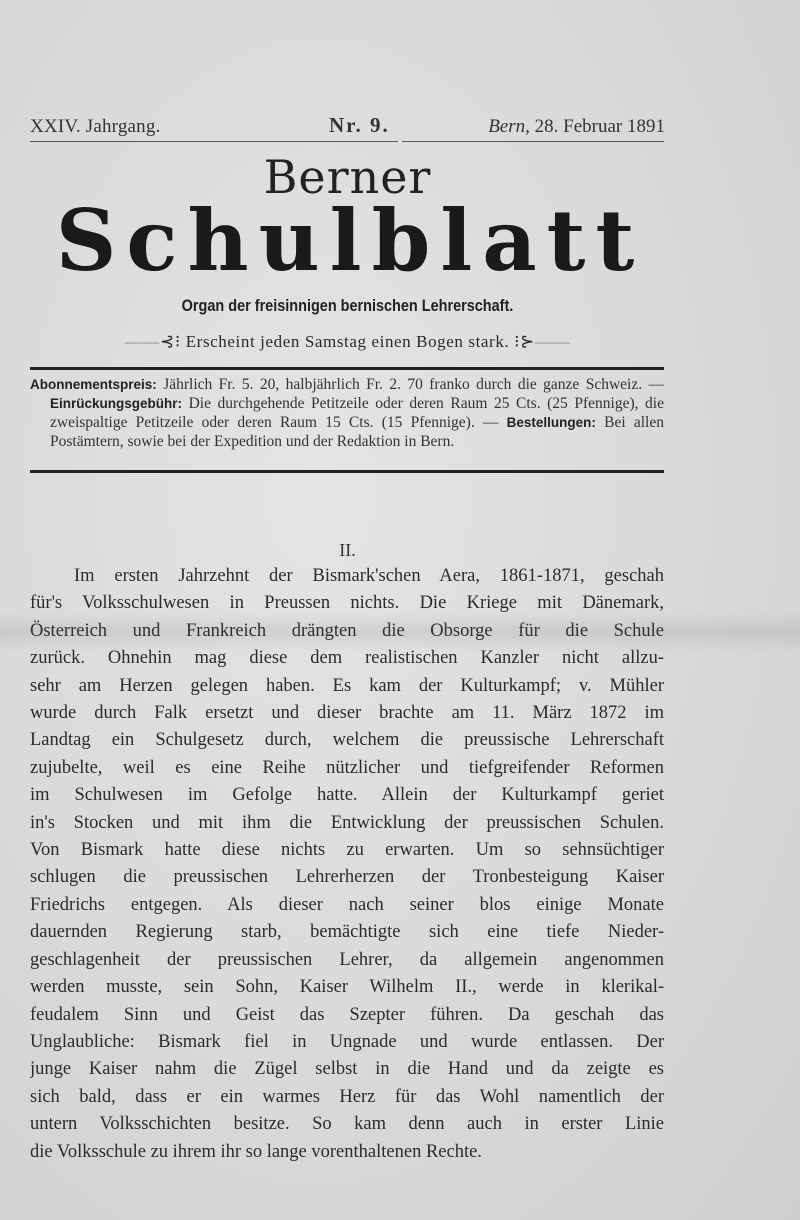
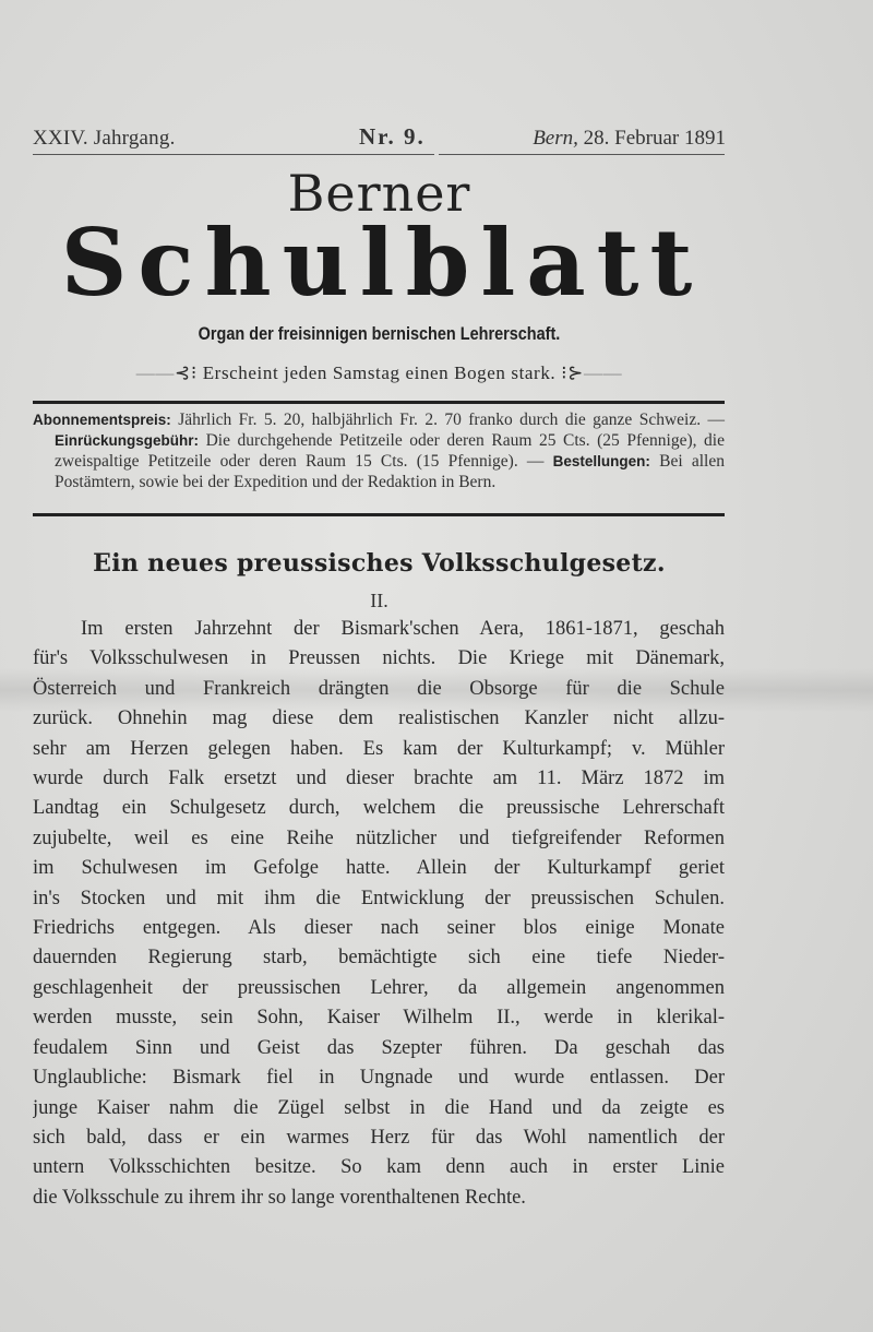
  XXIV. Jahrgang.
  Nr. 9.
  Bern, 28. Februar 1891
  Berner
  Schulblatt
  Organ der freisinnigen bernischen Lehrerschaft.
  ——⊰⁝ Erscheint jeden Samstag einen Bogen stark. ⁝⊱——
  Abonnementspreis: Jährlich Fr. 5. 20, halbjährlich Fr. 2. 70 franko durch die ganze Schweiz. — Einrückungsgebühr: Die durchgehende Petitzeile oder deren Raum 25 Cts. (25 Pfennige), die zweispaltige Petitzeile oder deren Raum 15 Cts. (15 Pfennige). — Bestellungen: Bei allen Postämtern, sowie bei der Expedition und der Redaktion in Bern.
+ Ein neues preussisches Volksschulgesetz.
  II.
  Im ersten Jahrzehnt der Bismark'schen Aera, 1861-1871, geschah
  für's Volksschulwesen in Preussen nichts. Die Kriege mit Dänemark,
  zurück. Ohnehin mag diese dem realistischen Kanzler nicht allzu-
  sehr am Herzen gelegen haben. Es kam der Kulturkampf; v. Mühler
  wurde durch Falk ersetzt und dieser brachte am 11. März 1872 im
  Landtag ein Schulgesetz durch, welchem die preussische Lehrerschaft
  zujubelte, weil es eine Reihe nützlicher und tiefgreifender Reformen
  im Schulwesen im Gefolge hatte. Allein der Kulturkampf geriet
  in's Stocken und mit ihm die Entwicklung der preussischen Schulen.
- Von Bismark hatte diese nichts zu erwarten. Um so sehnsüchtiger
- schlugen die preussischen Lehrerherzen der Tronbesteigung Kaiser
  Friedrichs entgegen. Als dieser nach seiner blos einige Monate
  dauernden Regierung starb, bemächtigte sich eine tiefe Nieder-
  geschlagenheit der preussischen Lehrer, da allgemein angenommen
  werden musste, sein Sohn, Kaiser Wilhelm II., werde in klerikal-
  feudalem Sinn und Geist das Szepter führen. Da geschah das
  Unglaubliche: Bismark fiel in Ungnade und wurde entlassen. Der
  junge Kaiser nahm die Zügel selbst in die Hand und da zeigte es
  sich bald, dass er ein warmes Herz für das Wohl namentlich der
  untern Volksschichten besitze. So kam denn auch in erster Linie
  die Volksschule zu ihrem ihr so lange vorenthaltenen Rechte.
